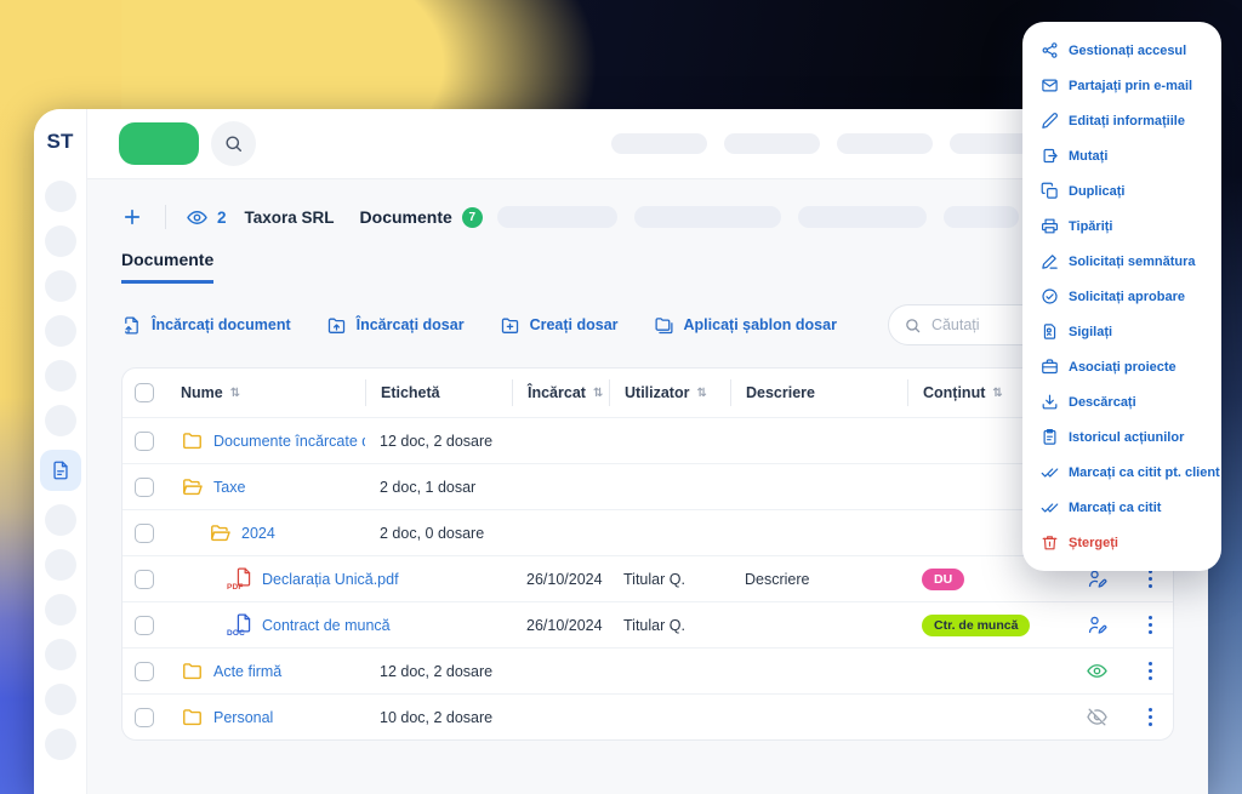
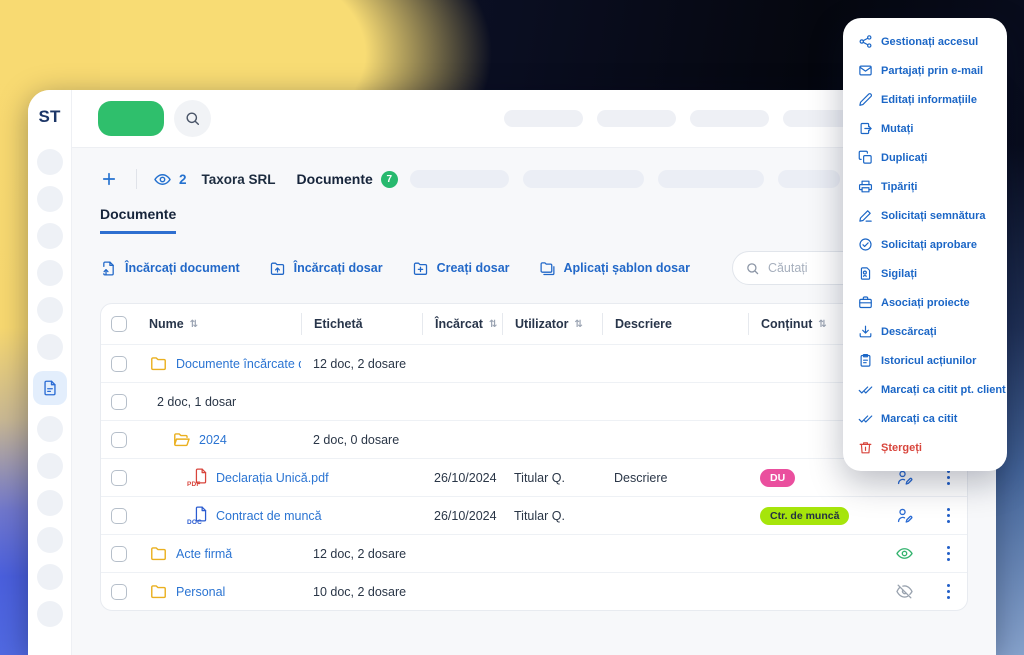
  ST
  2
  Taxora SRL
  Documente
  7
  Documente
  Încărcați document
  Încărcați dosar
  Creați dosar
  Aplicați șablon dosar
  Căutați
  Nume
  ⇅
  Etichetă
  Încărcat
  ⇅
  Utilizator
  ⇅
  Descriere
  Conținut
  ⇅
  12 doc, 2 dosare
- Taxe
  2 doc, 1 dosar
  2024
  2 doc, 0 dosare
  Declarația Unică.pdf
  26/10/2024
  Titular Q.
  Descriere
  DU
  Contract de muncă
  26/10/2024
  Titular Q.
  Ctr. de muncă
  Acte firmă
  12 doc, 2 dosare
  Personal
  10 doc, 2 dosare
  Gestionați accesul
  Partajați prin e-mail
  Editați informațiile
  Mutați
  Duplicați
  Tipăriți
  Solicitați semnătura
  Solicitați aprobare
  Sigilați
  Asociați proiecte
  Descărcați
  Istoricul acțiunilor
  Marcați ca citit pt. client
  Marcați ca citit
  Ștergeți
